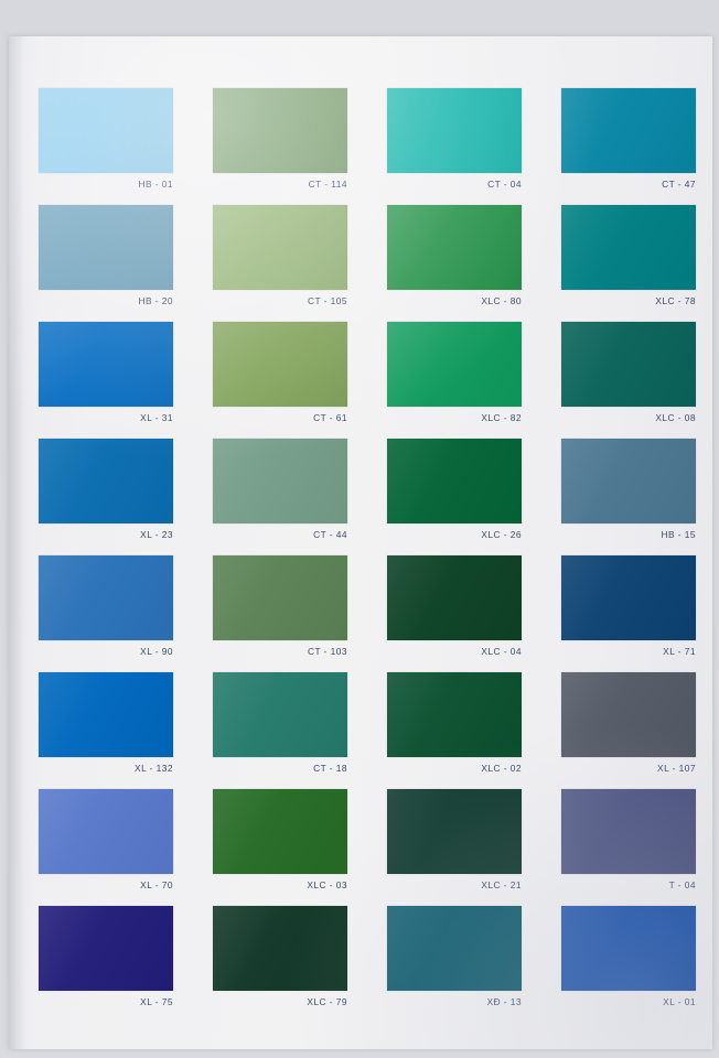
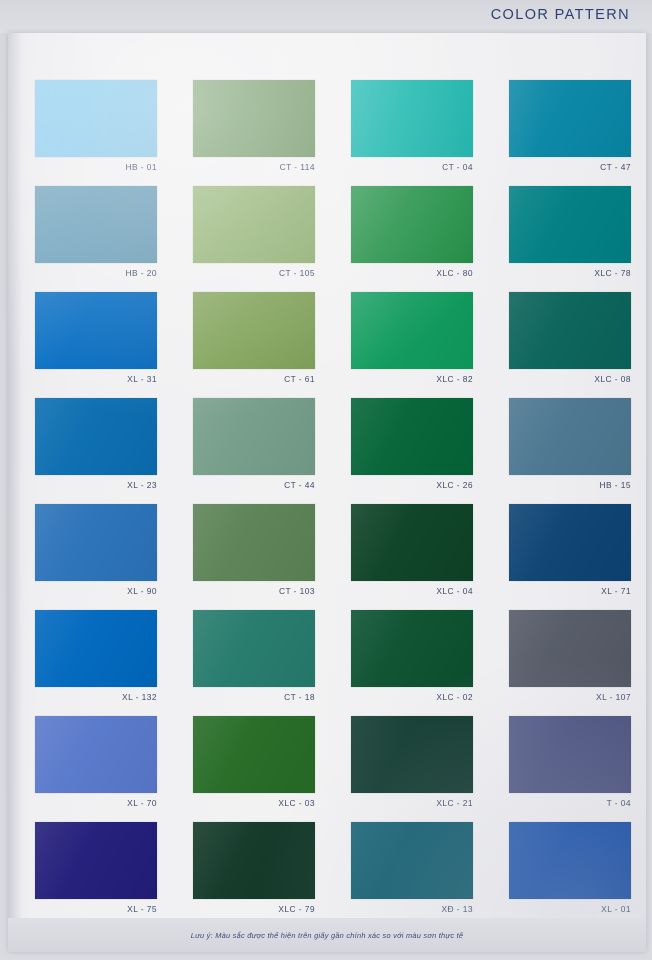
+ COLOR PATTERN
+ Lưu ý: Màu sắc được thể hiện trên giấy gần chính xác so với màu sơn thực tế
